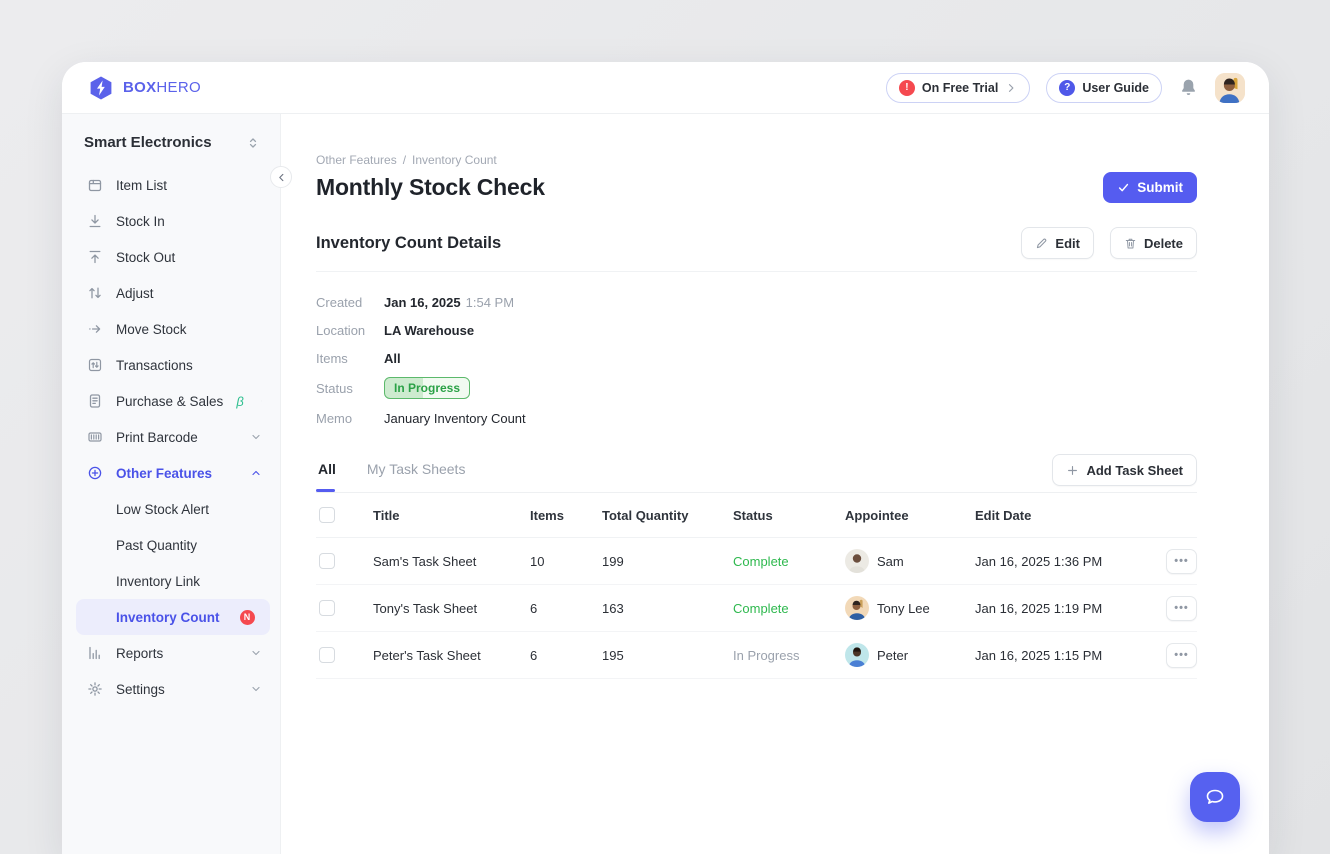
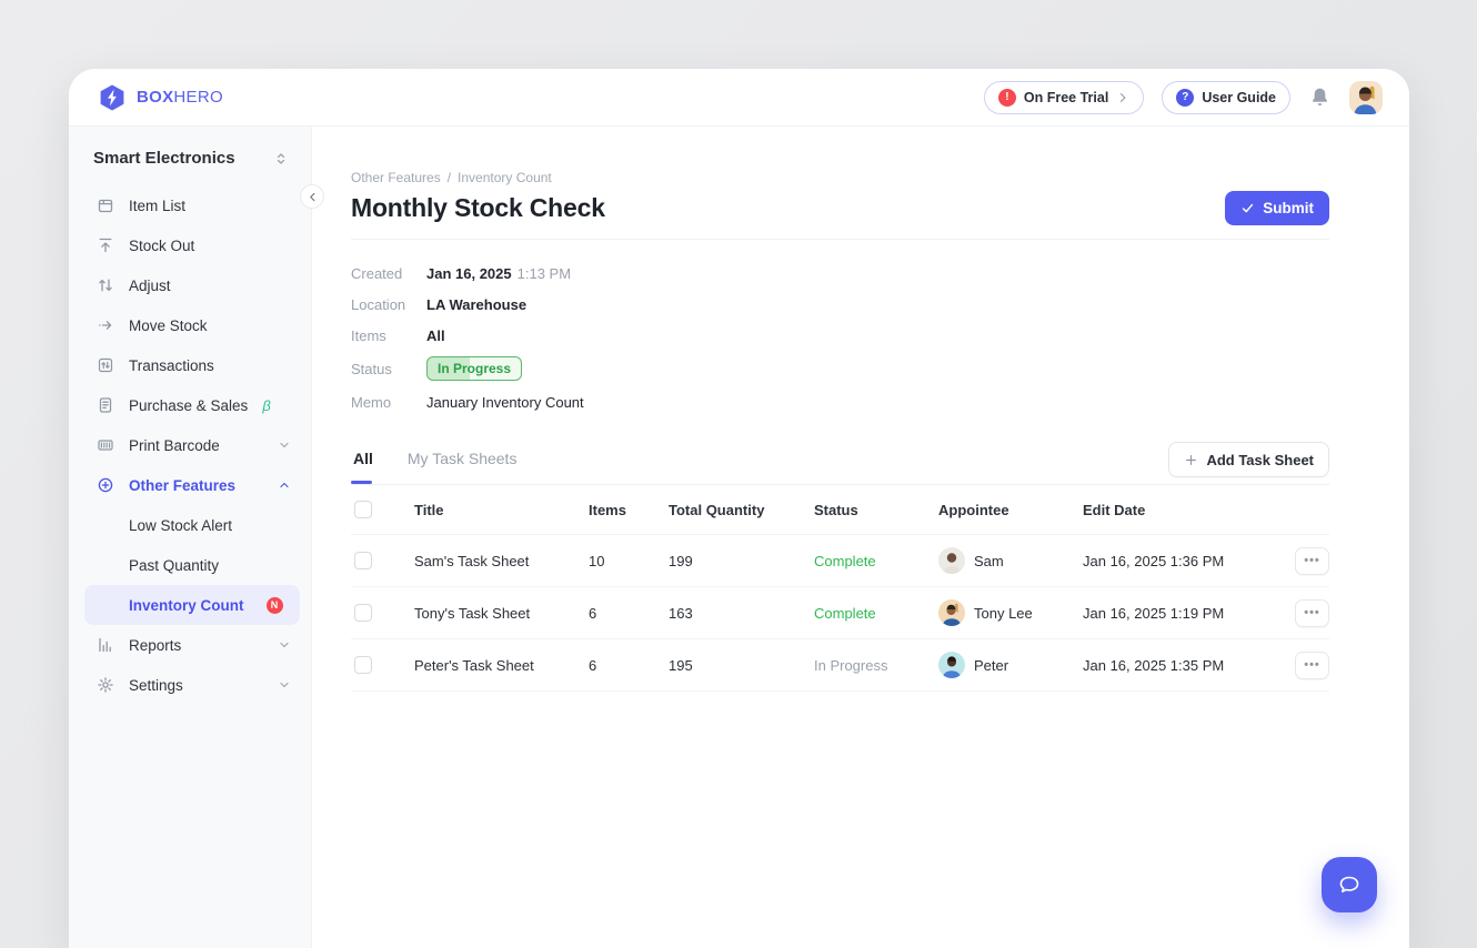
  BOXHERO
  !
  On Free Trial
  ?
  User Guide
  Smart Electronics
  Item List
- Stock In
  Stock Out
  Adjust
  Move Stock
  Transactions
  Purchase & Sales
  β
  Print Barcode
  Other Features
  Low Stock Alert
  Past Quantity
- Inventory Link
  Inventory Count
  N
  Reports
  Settings
  Other Features
  /
  Inventory Count
  Monthly Stock Check
  Submit
- Inventory Count Details
- Edit
- Delete
  Created
  Jan 16, 2025
- 1:54 PM
+ 1:13 PM
  Location
  LA Warehouse
  Items
  All
  Status
  In Progress
  Memo
  January Inventory Count
  All
  My Task Sheets
  Add Task Sheet
  Title
  Items
  Total Quantity
  Status
  Appointee
  Edit Date
  Sam's Task Sheet
  10
  199
  Complete
  Sam
  Jan 16, 2025 1:36 PM
  •••
  Tony's Task Sheet
  6
  163
  Complete
  Tony Lee
  Jan 16, 2025 1:19 PM
  •••
  Peter's Task Sheet
  6
  195
  In Progress
  Peter
- Jan 16, 2025 1:15 PM
+ Jan 16, 2025 1:35 PM
  •••
